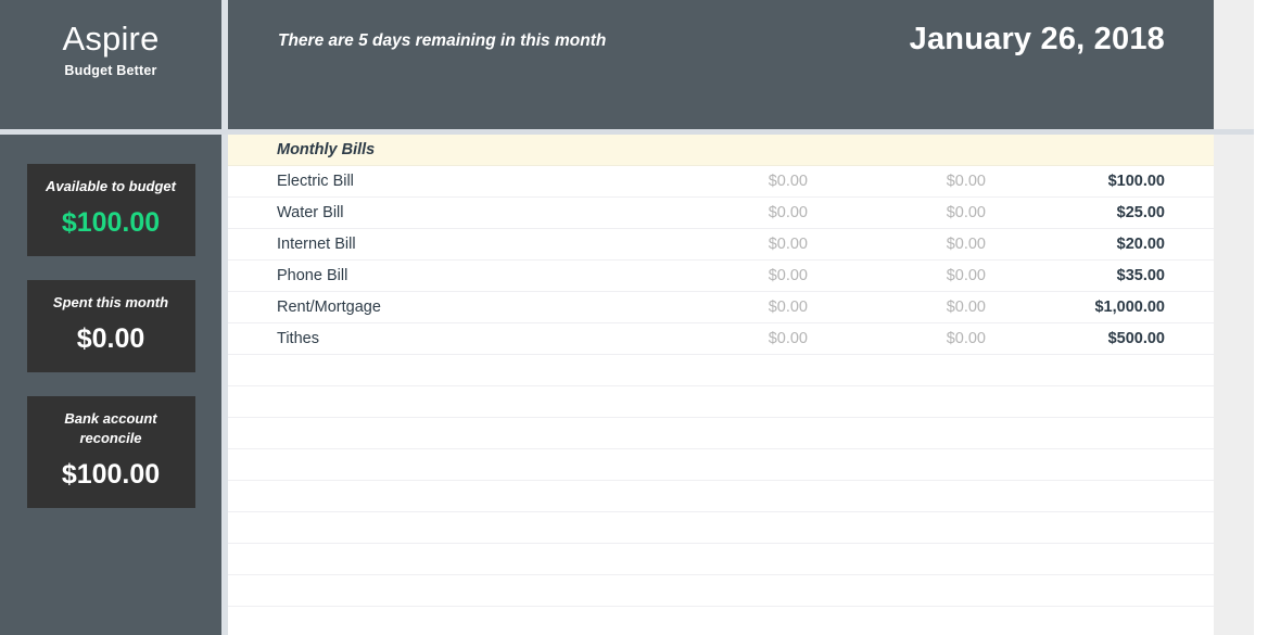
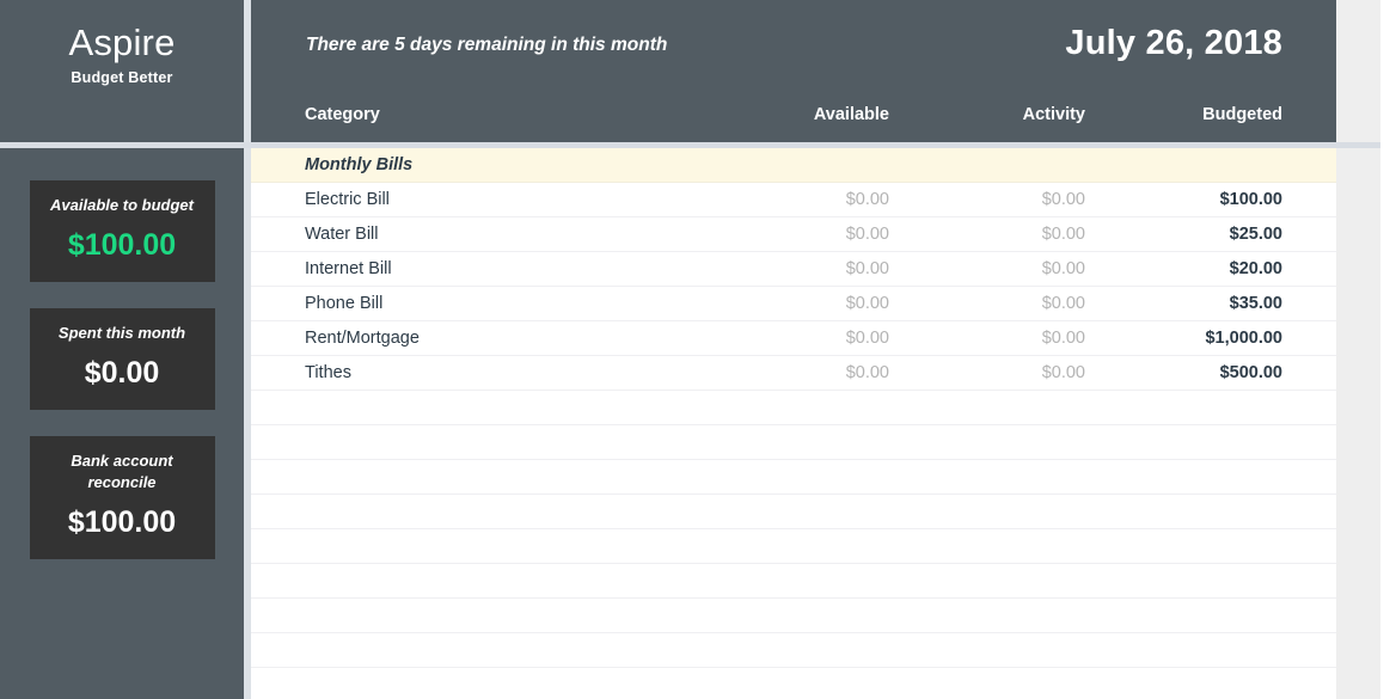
  Aspire
  Budget Better
  Available to budget
  $100.00
  Spent this month
  $0.00
  Bank account reconcile
  $100.00
  There are 5 days remaining in this month
- January 26, 2018
+ July 26, 2018
+ Category
+ Available
+ Activity
+ Budgeted
  Monthly Bills
  Electric Bill
  $0.00
  $0.00
  $100.00
  Water Bill
  $0.00
  $0.00
  $25.00
  Internet Bill
  $0.00
  $0.00
  $20.00
  Phone Bill
  $0.00
  $0.00
  $35.00
  Rent/Mortgage
  $0.00
  $0.00
  $1,000.00
  Tithes
  $0.00
  $0.00
  $500.00
